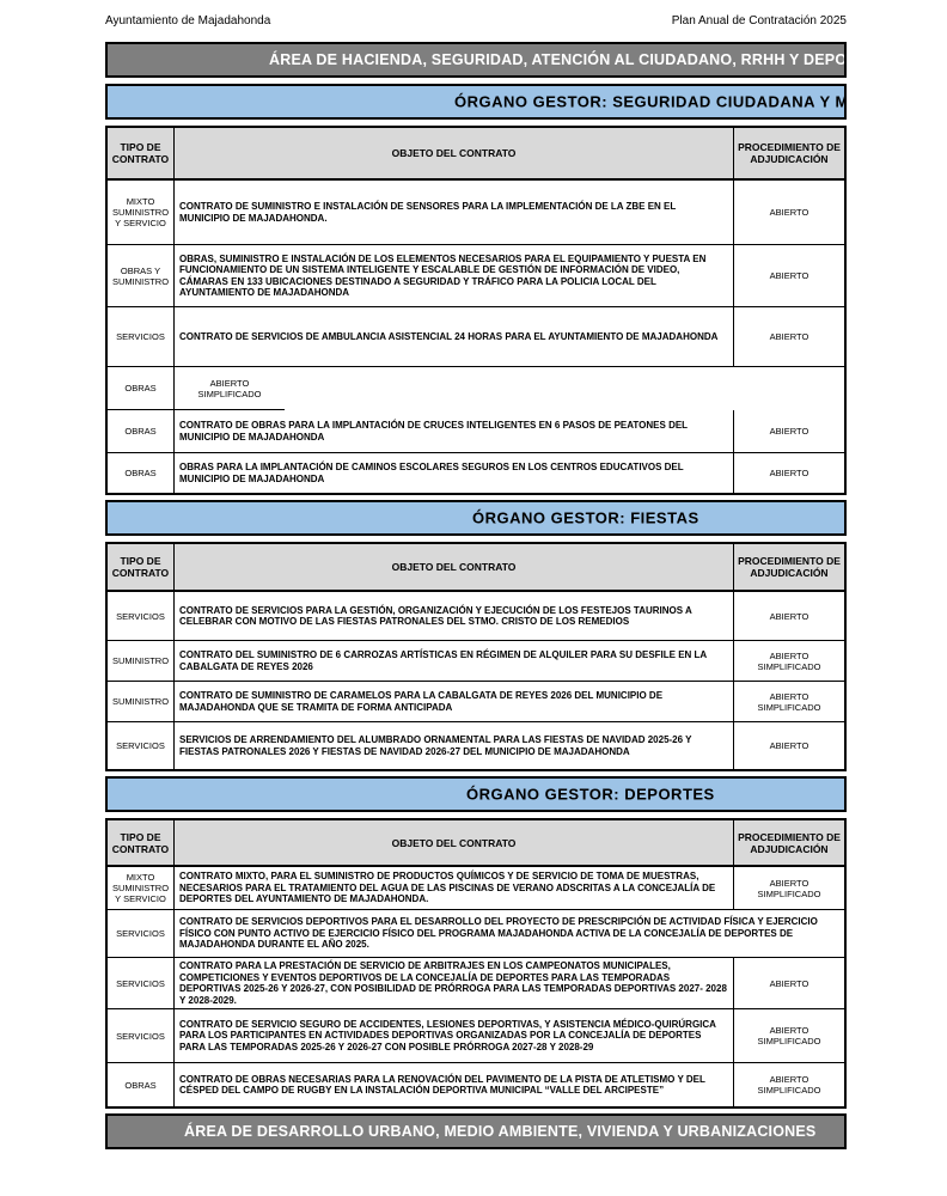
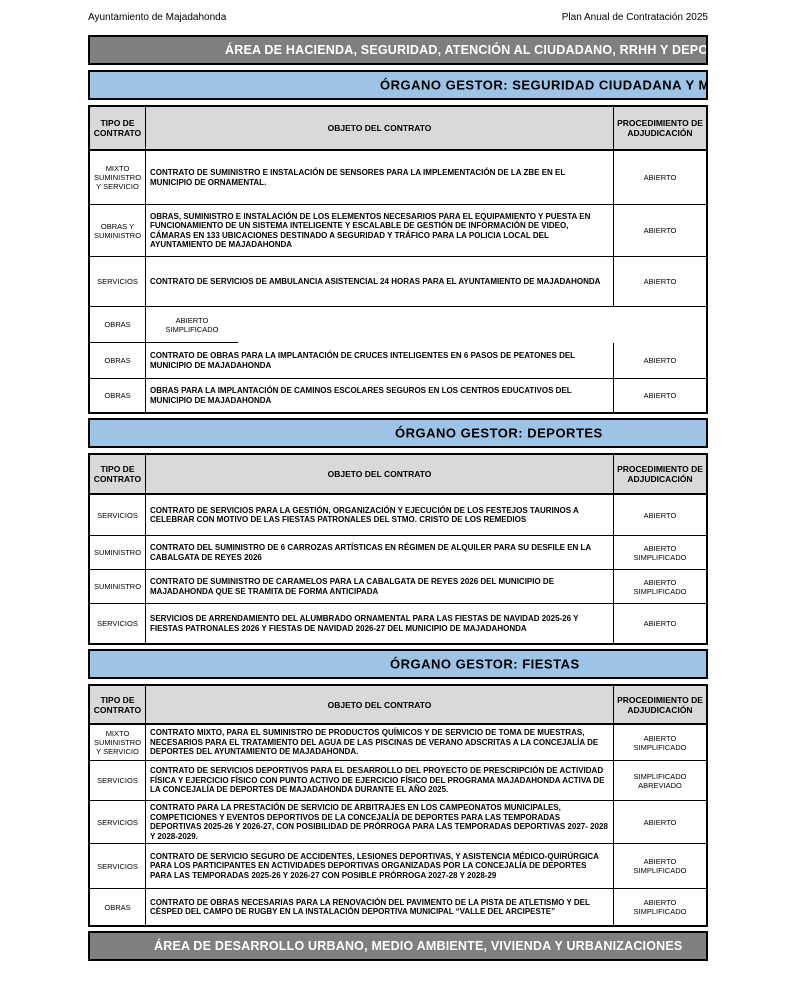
  Ayuntamiento de Majadahonda
  Plan Anual de Contratación 2025
  ÁREA DE HACIENDA, SEGURIDAD, ATENCIÓN AL CIUDADANO, RRHH Y DEPO
  ÓRGANO GESTOR: SEGURIDAD CIUDADANA Y M
  TIPO DE CONTRATO
  OBJETO DEL CONTRATO
  PROCEDIMIENTO DE ADJUDICACIÓN
  MIXTO SUMINISTRO Y SERVICIO
- CONTRATO DE SUMINISTRO E INSTALACIÓN DE SENSORES PARA LA IMPLEMENTACIÓN DE LA ZBE EN EL MUNICIPIO DE MAJADAHONDA.
+ CONTRATO DE SUMINISTRO E INSTALACIÓN DE SENSORES PARA LA IMPLEMENTACIÓN DE LA ZBE EN EL MUNICIPIO DE ORNAMENTAL.
  ABIERTO
  OBRAS Y SUMINISTRO
  OBRAS, SUMINISTRO E INSTALACIÓN DE LOS ELEMENTOS NECESARIOS PARA EL EQUIPAMIENTO Y PUESTA EN FUNCIONAMIENTO DE UN SISTEMA INTELIGENTE Y ESCALABLE DE GESTIÓN DE INFORMACIÓN DE VIDEO, CÁMARAS EN 133 UBICACIONES DESTINADO A SEGURIDAD Y TRÁFICO PARA LA POLICIA LOCAL DEL AYUNTAMIENTO DE MAJADAHONDA
  ABIERTO
  SERVICIOS
  CONTRATO DE SERVICIOS DE AMBULANCIA ASISTENCIAL 24 HORAS PARA EL AYUNTAMIENTO DE MAJADAHONDA
  ABIERTO
  OBRAS
  ABIERTO SIMPLIFICADO
  OBRAS
  CONTRATO DE OBRAS PARA LA IMPLANTACIÓN DE CRUCES INTELIGENTES EN 6 PASOS DE PEATONES DEL MUNICIPIO DE MAJADAHONDA
  ABIERTO
  OBRAS
  OBRAS PARA LA IMPLANTACIÓN DE CAMINOS ESCOLARES SEGUROS EN LOS CENTROS EDUCATIVOS DEL MUNICIPIO DE MAJADAHONDA
  ABIERTO
- ÓRGANO GESTOR: FIESTAS
+ ÓRGANO GESTOR: DEPORTES
  TIPO DE CONTRATO
  OBJETO DEL CONTRATO
  PROCEDIMIENTO DE ADJUDICACIÓN
  SERVICIOS
  CONTRATO DE SERVICIOS PARA LA GESTIÓN, ORGANIZACIÓN Y EJECUCIÓN DE LOS FESTEJOS TAURINOS A CELEBRAR CON MOTIVO DE LAS FIESTAS PATRONALES DEL STMO. CRISTO DE LOS REMEDIOS
  ABIERTO
  SUMINISTRO
  CONTRATO DEL SUMINISTRO DE 6 CARROZAS ARTÍSTICAS EN RÉGIMEN DE ALQUILER PARA SU DESFILE EN LA CABALGATA DE REYES 2026
  ABIERTO SIMPLIFICADO
  SUMINISTRO
  CONTRATO DE SUMINISTRO DE CARAMELOS PARA LA CABALGATA DE REYES 2026 DEL MUNICIPIO DE MAJADAHONDA QUE SE TRAMITA DE FORMA ANTICIPADA
  ABIERTO SIMPLIFICADO
  SERVICIOS
  SERVICIOS DE ARRENDAMIENTO DEL ALUMBRADO ORNAMENTAL PARA LAS FIESTAS DE NAVIDAD 2025-26 Y FIESTAS PATRONALES 2026 Y FIESTAS DE NAVIDAD 2026-27 DEL MUNICIPIO DE MAJADAHONDA
  ABIERTO
- ÓRGANO GESTOR: DEPORTES
+ ÓRGANO GESTOR: FIESTAS
  TIPO DE CONTRATO
  OBJETO DEL CONTRATO
  PROCEDIMIENTO DE ADJUDICACIÓN
  MIXTO SUMINISTRO Y SERVICIO
  CONTRATO MIXTO, PARA EL SUMINISTRO DE PRODUCTOS QUÍMICOS Y DE SERVICIO DE TOMA DE MUESTRAS, NECESARIOS PARA EL TRATAMIENTO DEL AGUA DE LAS PISCINAS DE VERANO ADSCRITAS A LA CONCEJALÍA DE DEPORTES DEL AYUNTAMIENTO DE MAJADAHONDA.
  ABIERTO SIMPLIFICADO
  SERVICIOS
  CONTRATO DE SERVICIOS DEPORTIVOS PARA EL DESARROLLO DEL PROYECTO DE PRESCRIPCIÓN DE ACTIVIDAD FÍSICA Y EJERCICIO FÍSICO CON PUNTO ACTIVO DE EJERCICIO FÍSICO DEL PROGRAMA MAJADAHONDA ACTIVA DE LA CONCEJALÍA DE DEPORTES DE MAJADAHONDA DURANTE EL AÑO 2025.
+ SIMPLIFICADO ABREVIADO
  SERVICIOS
  CONTRATO PARA LA PRESTACIÓN DE SERVICIO DE ARBITRAJES EN LOS CAMPEONATOS MUNICIPALES, COMPETICIONES Y EVENTOS DEPORTIVOS DE LA CONCEJALÍA DE DEPORTES PARA LAS TEMPORADAS DEPORTIVAS 2025-26 Y 2026-27, CON POSIBILIDAD DE PRÓRROGA PARA LAS TEMPORADAS DEPORTIVAS 2027- 2028 Y 2028-2029.
  ABIERTO
  SERVICIOS
  CONTRATO DE SERVICIO SEGURO DE ACCIDENTES, LESIONES DEPORTIVAS, Y ASISTENCIA MÉDICO-QUIRÚRGICA PARA LOS PARTICIPANTES EN ACTIVIDADES DEPORTIVAS ORGANIZADAS POR LA CONCEJALÍA DE DEPORTES PARA LAS TEMPORADAS 2025-26 Y 2026-27 CON POSIBLE PRÓRROGA 2027-28 Y 2028-29
  ABIERTO SIMPLIFICADO
  OBRAS
  CONTRATO DE OBRAS NECESARIAS PARA LA RENOVACIÓN DEL PAVIMENTO DE LA PISTA DE ATLETISMO Y DEL CÉSPED DEL CAMPO DE RUGBY EN LA INSTALACIÓN DEPORTIVA MUNICIPAL “VALLE DEL ARCIPESTE”
  ABIERTO SIMPLIFICADO
  ÁREA DE DESARROLLO URBANO, MEDIO AMBIENTE, VIVIENDA Y URBANIZACIONES
